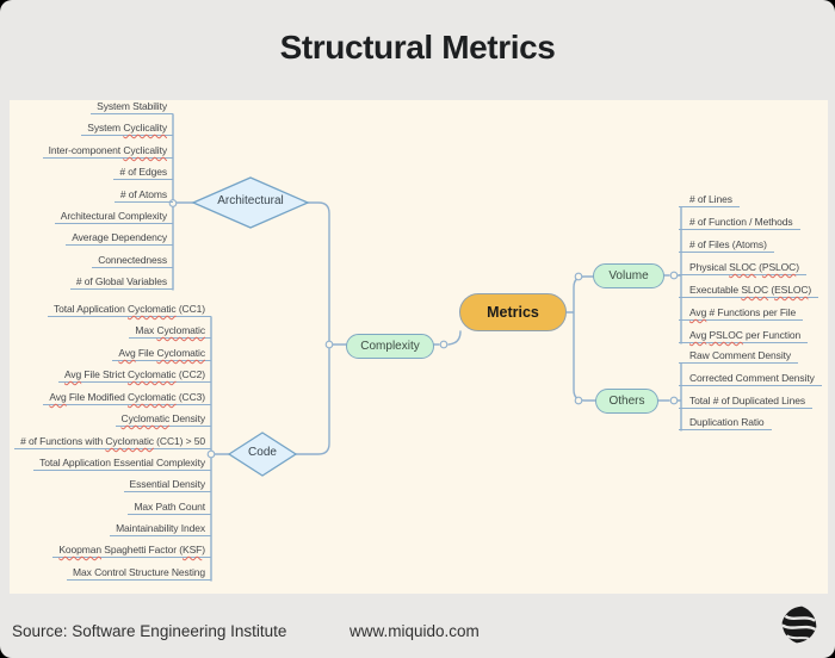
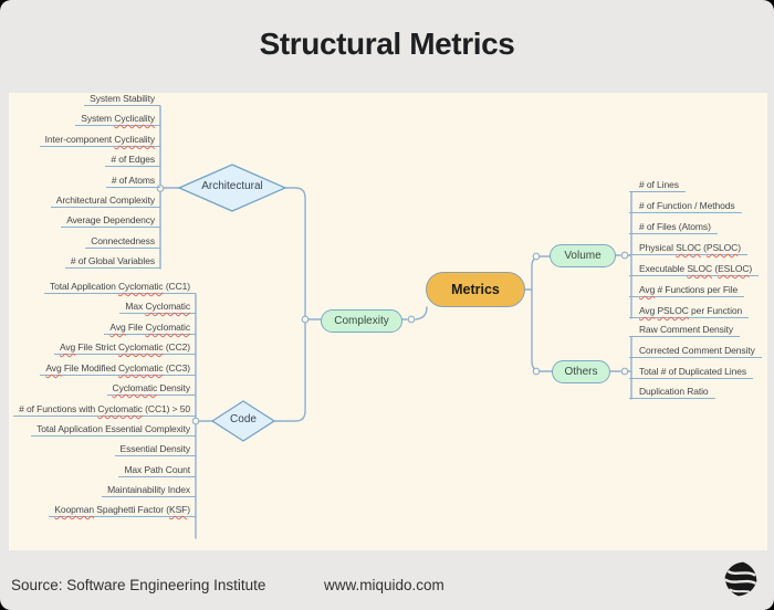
  Structural Metrics
  Metrics
  Complexity
  Volume
  Others
  Architectural
  Code
  System Stability
  System Cyclicality
  Inter-component Cyclicality
  # of Edges
  # of Atoms
  Architectural Complexity
  Average Dependency
  Connectedness
  # of Global Variables
  Total Application Cyclomatic (CC1)
  Max Cyclomatic
  Avg File Cyclomatic
  Avg File Strict Cyclomatic (CC2)
  Avg File Modified Cyclomatic (CC3)
  Cyclomatic Density
  # of Functions with Cyclomatic (CC1) > 50
  Total Application Essential Complexity
  Essential Density
  Max Path Count
  Maintainability Index
  Koopman Spaghetti Factor (KSF)
- Max Control Structure Nesting
  # of Lines
  # of Function / Methods
  # of Files (Atoms)
  Physical SLOC (PSLOC)
  Executable SLOC (ESLOC)
  Avg # Functions per File
  Avg PSLOC per Function
  Raw Comment Density
  Corrected Comment Density
  Total # of Duplicated Lines
  Duplication Ratio
  Source: Software Engineering Institute
  www.miquido.com
